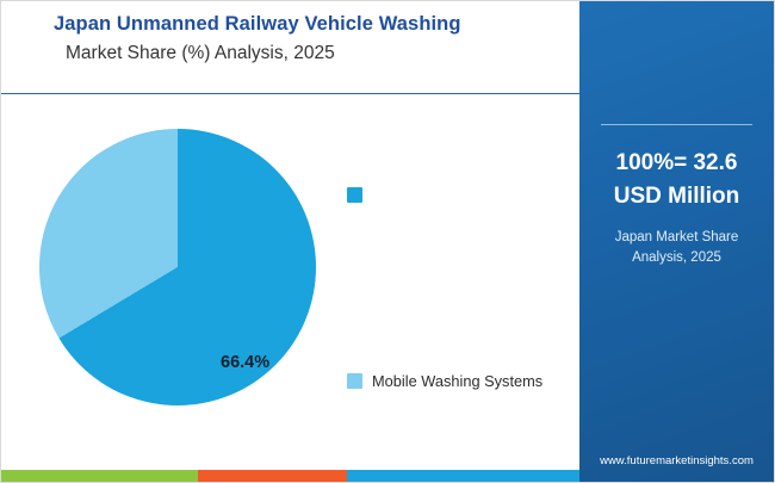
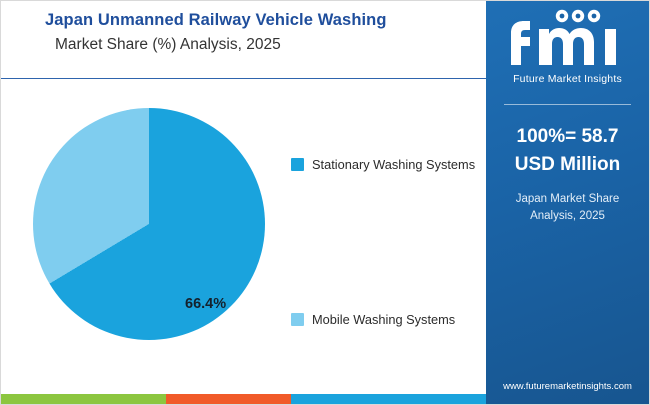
  Japan Unmanned Railway Vehicle Washing
  Market Share (%) Analysis, 2025
  66.4%
+ Stationary Washing Systems
  Mobile Washing Systems
+ Future Market Insights
- 100%= 32.6
+ 100%= 58.7
  USD Million
  Japan Market Share
  Analysis, 2025
  www.futuremarketinsights.com
